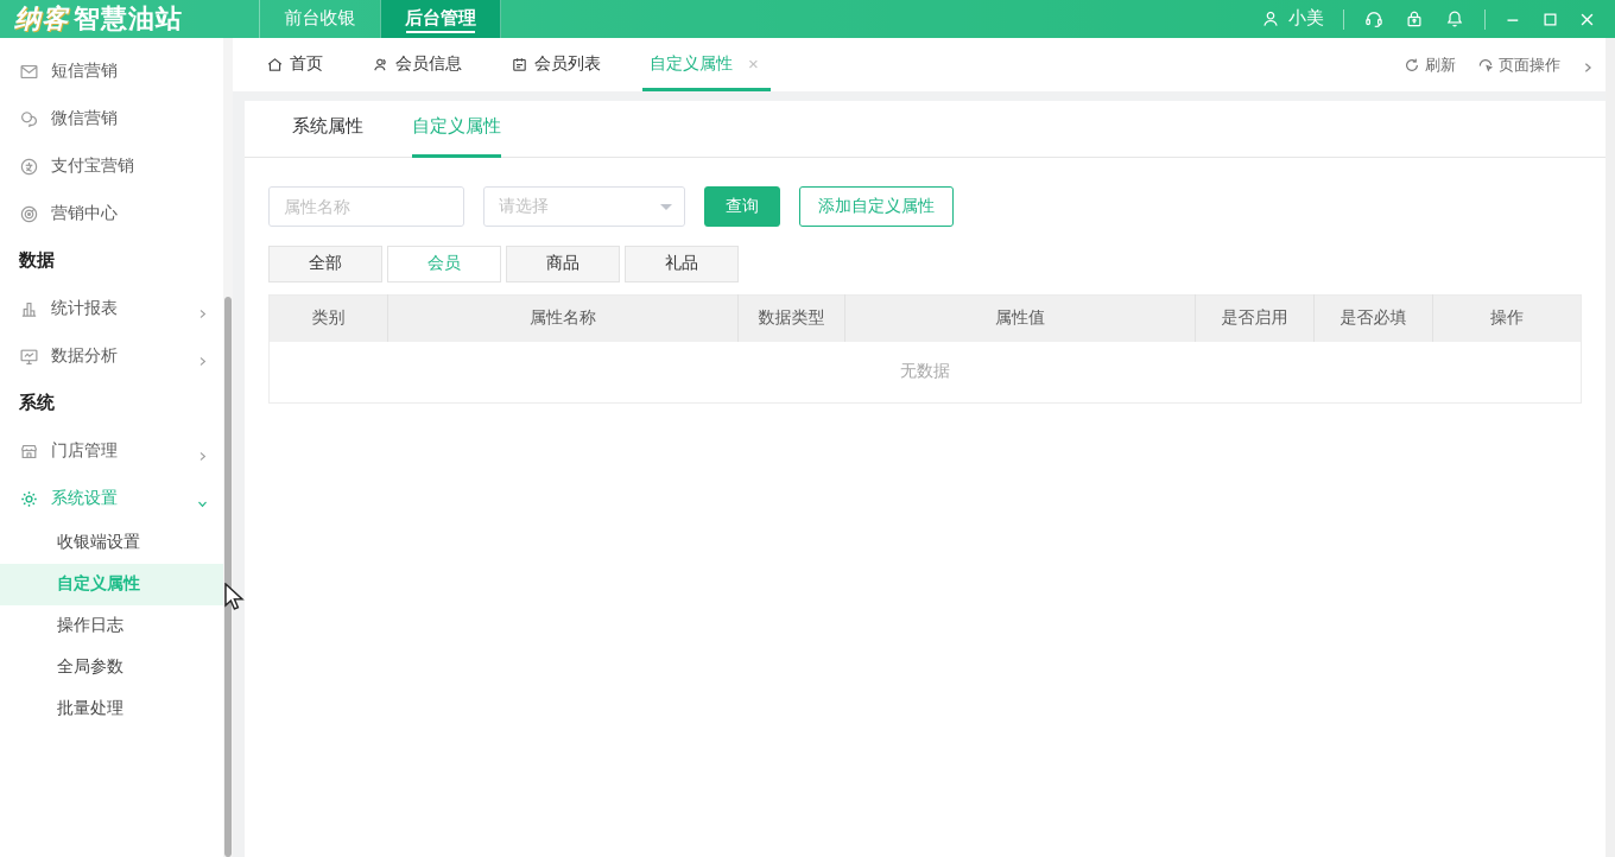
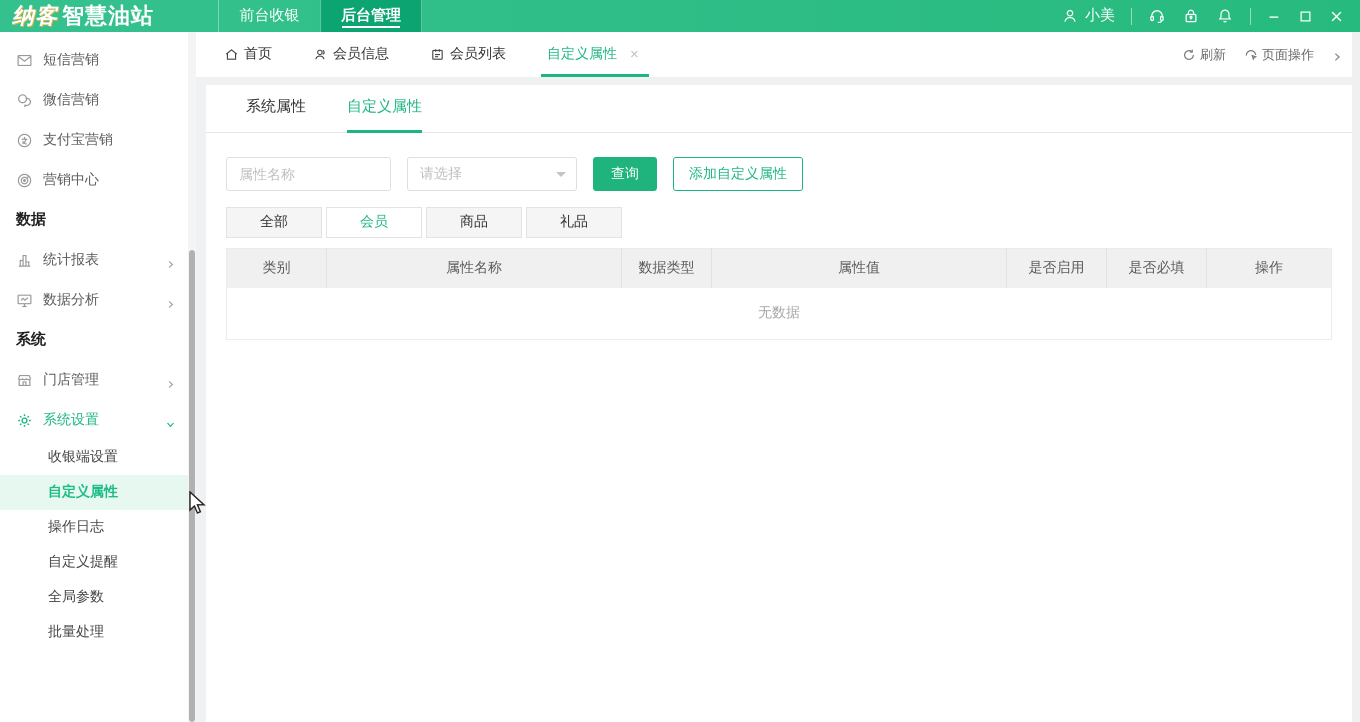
  纳客
  智慧油站
  前台收银
  后台管理
  小美
  短信营销
  微信营销
  支付宝营销
  营销中心
  数据
  统计报表
  数据分析
  系统
  门店管理
  系统设置
  收银端设置
  自定义属性
  操作日志
+ 自定义提醒
  全局参数
  批量处理
  首页
  会员信息
  会员列表
  自定义属性
  ×
  刷新
  页面操作
  系统属性
  自定义属性
  属性名称
  请选择
  查询
  添加自定义属性
  全部
  会员
  商品
  礼品
  类别	属性名称	数据类型	属性值	是否启用	是否必填	操作
  无数据
